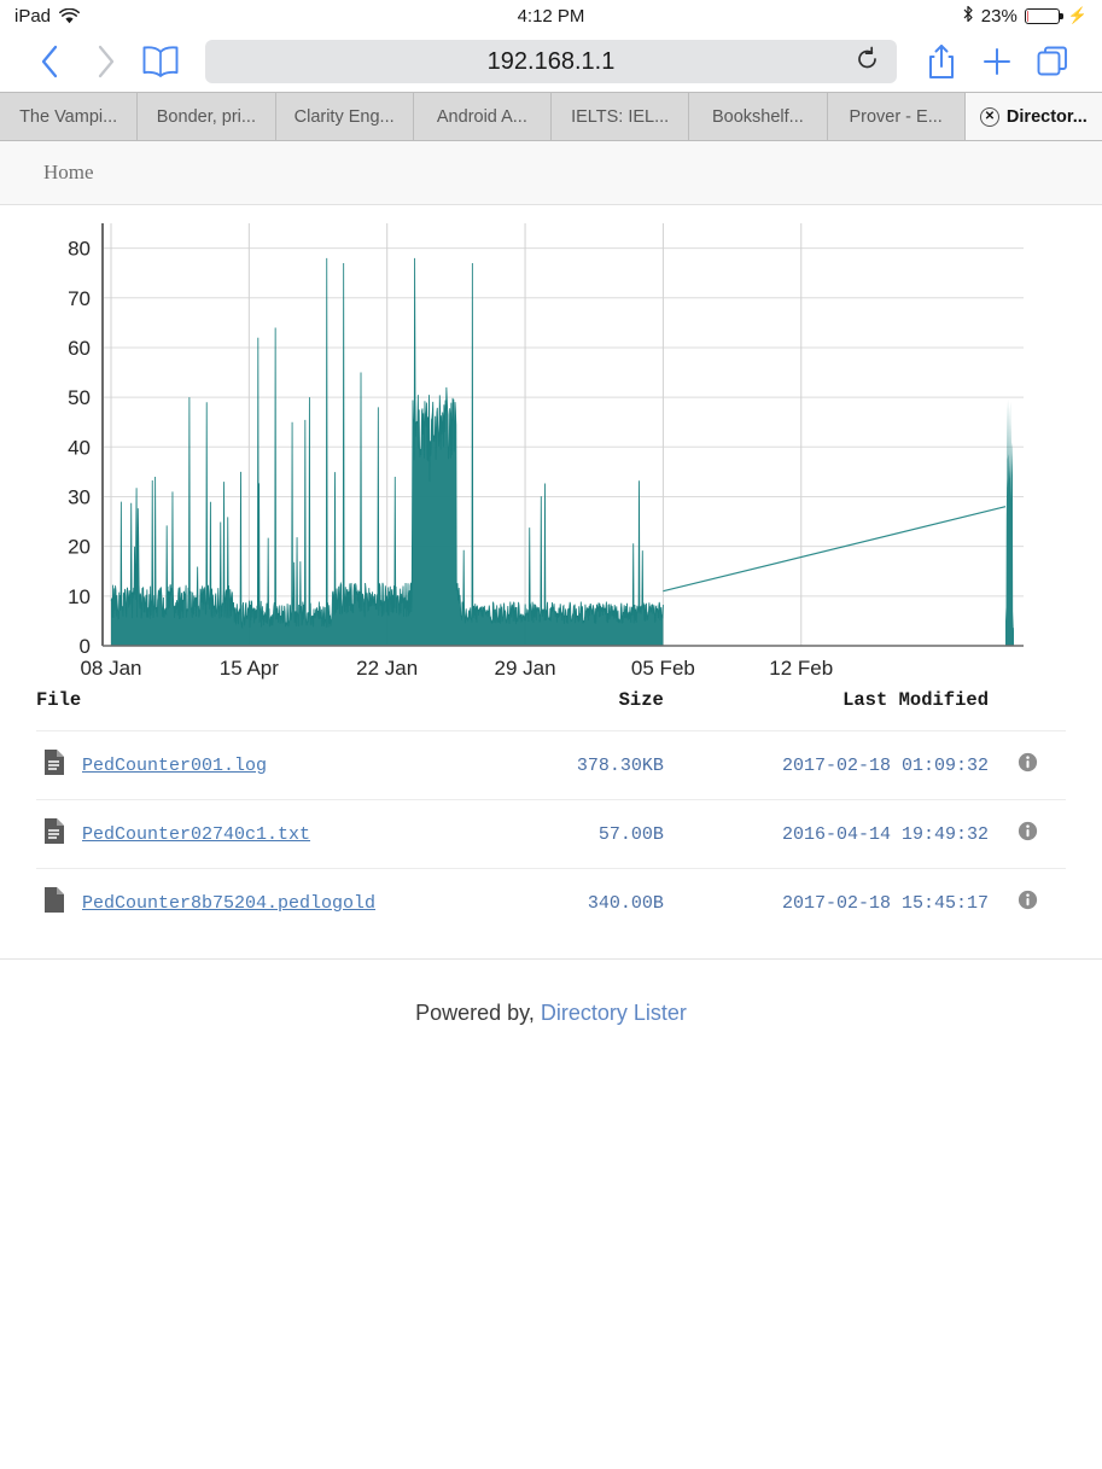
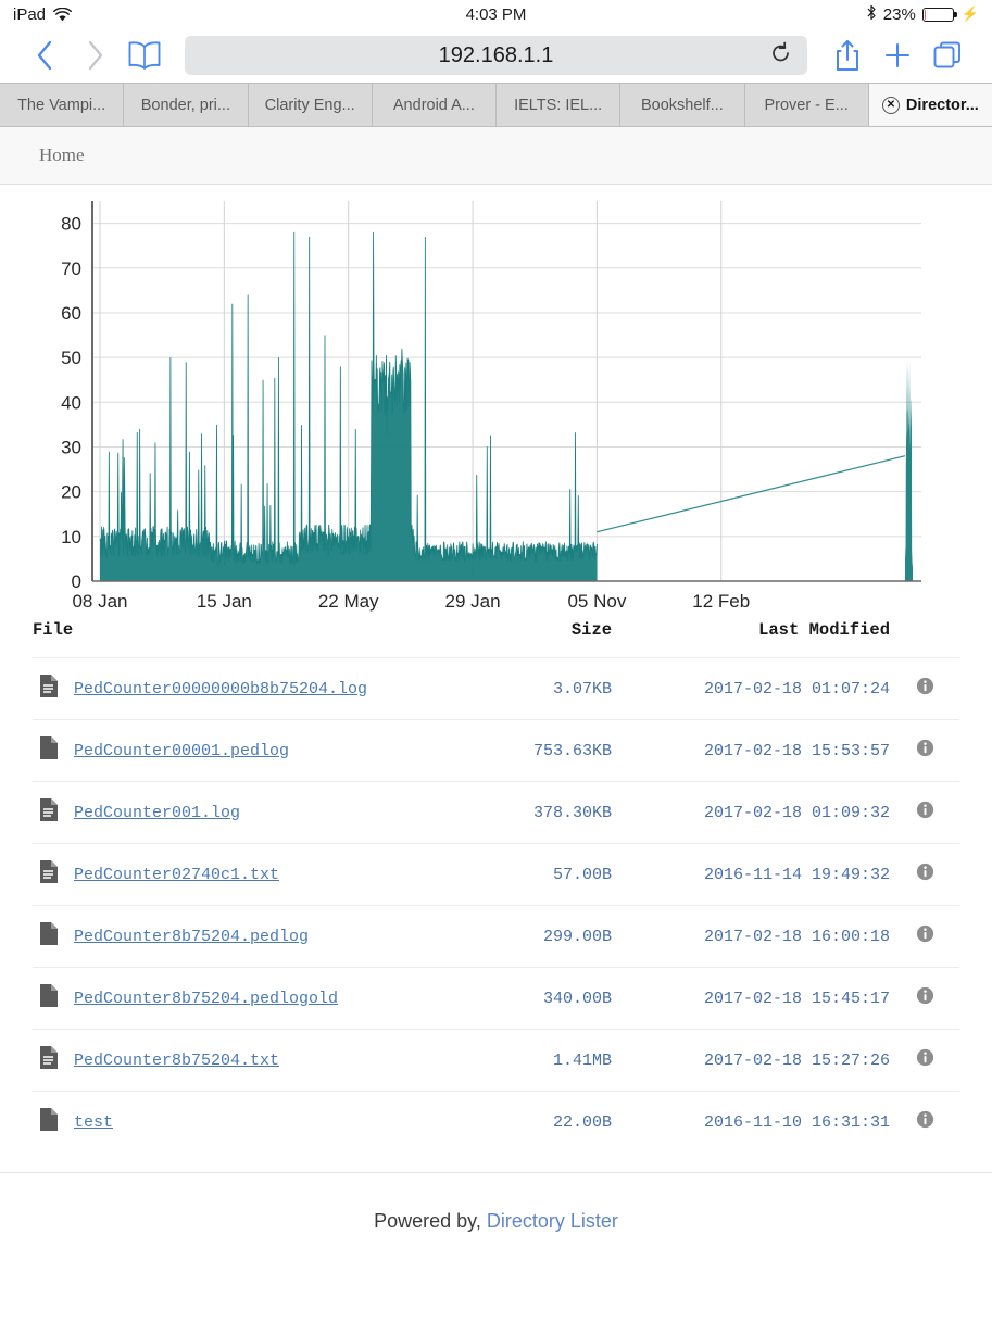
  iPad
- 4:12 PM
+ 4:03 PM
  23%
  ⚡
  192.168.1.1
  The Vampi...
  Bonder, pri...
  Clarity Eng...
  Android A...
  IELTS: IEL...
  Bookshelf...
  Prover - E...
  ✕
  Director...
  Home
  0
  10
  20
  30
  40
  50
  60
  70
  80
  08 Jan
- 15 Apr
+ 15 Jan
- 22 Jan
+ 22 May
  29 Jan
- 05 Feb
+ 05 Nov
  12 Feb
  File	Size	Last Modified
+ PedCounter00000000b8b75204.log	3.07KB	2017-02-18 01:07:24
+ PedCounter00001.pedlog	753.63KB	2017-02-18 15:53:57
  PedCounter001.log	378.30KB	2017-02-18 01:09:32
- PedCounter02740c1.txt	57.00B	2016-04-14 19:49:32
+ PedCounter02740c1.txt	57.00B	2016-11-14 19:49:32
+ PedCounter8b75204.pedlog	299.00B	2017-02-18 16:00:18
  PedCounter8b75204.pedlogold	340.00B	2017-02-18 15:45:17
+ PedCounter8b75204.txt	1.41MB	2017-02-18 15:27:26
+ test	22.00B	2016-11-10 16:31:31
  Powered by, Directory Lister
